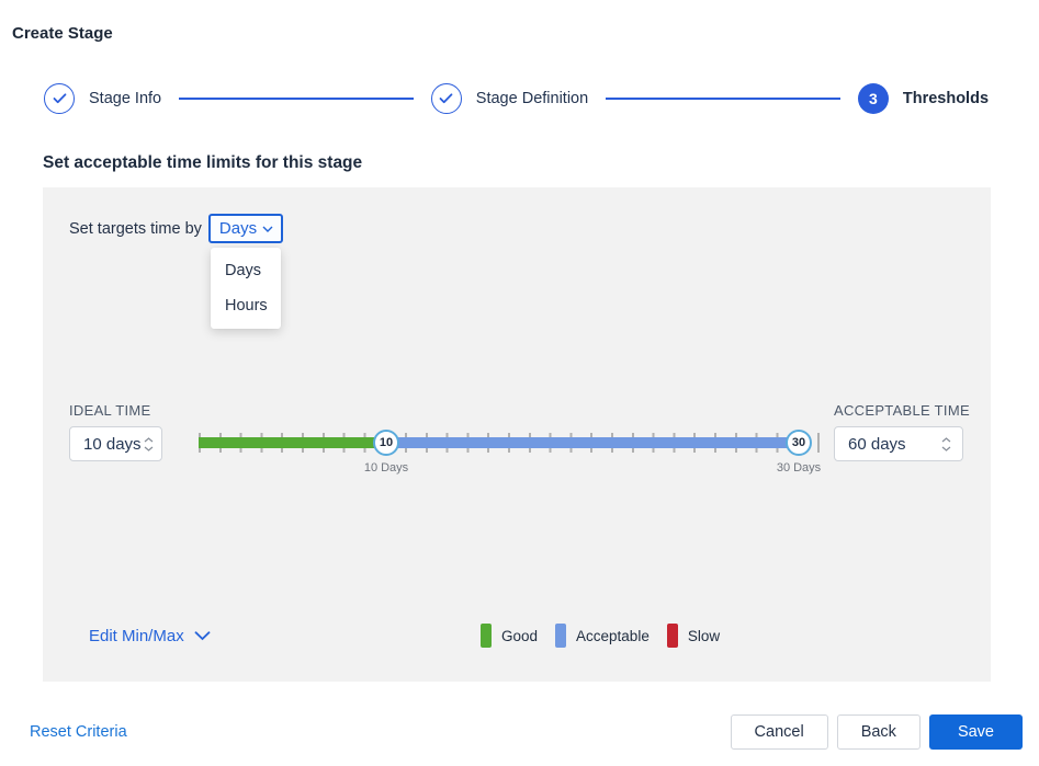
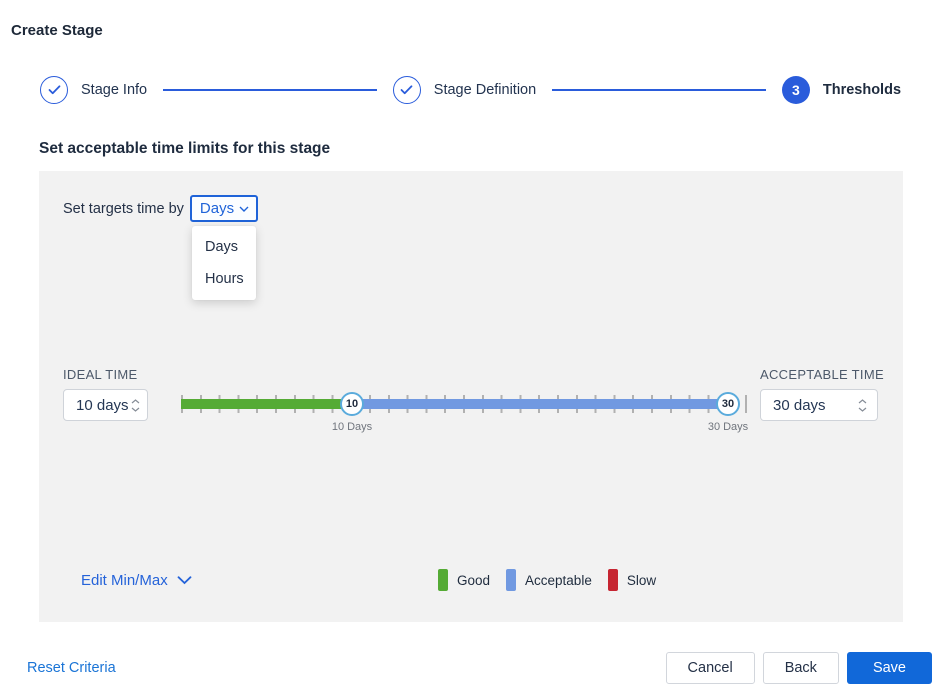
  Create Stage
  Stage Info
  Stage Definition
  3
  Thresholds
  Set acceptable time limits for this stage
  Set targets time by
  Days
  Days
  Hours
  IDEAL TIME
  10 days
  ACCEPTABLE TIME
- 60 days
+ 30 days
  10
  30
  10 Days
  30 Days
  Edit Min/Max
  Good
  Acceptable
  Slow
  Reset Criteria
  Cancel
  Back
  Save
